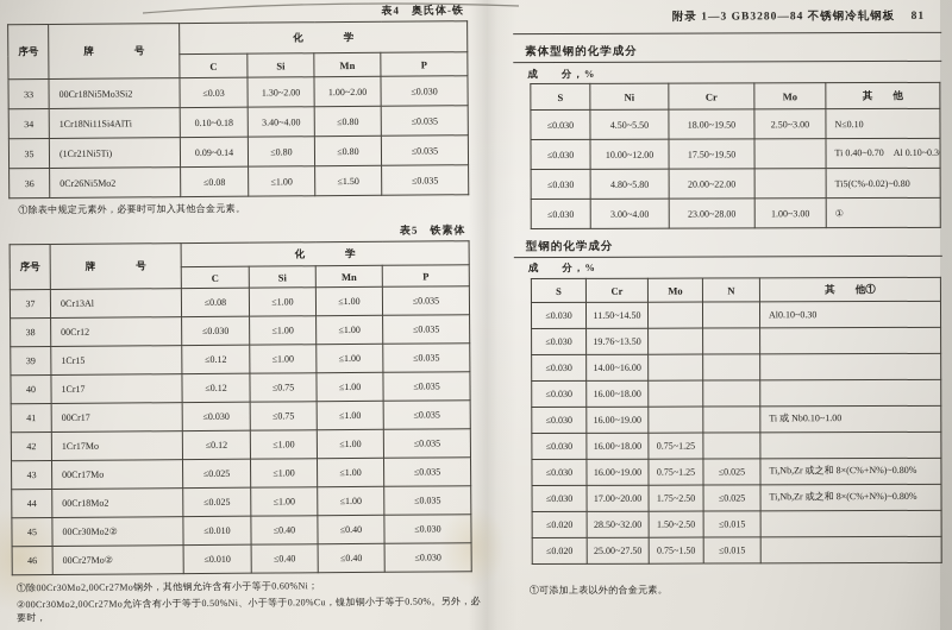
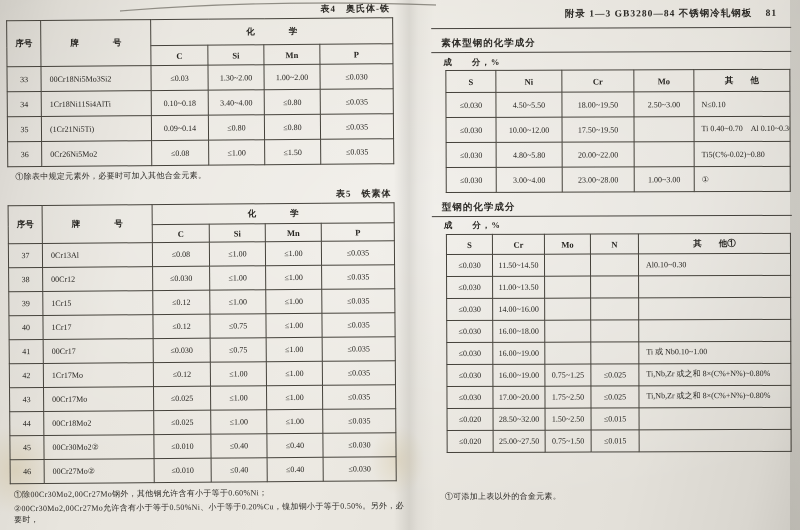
  表4 奥氏体-铁
  序号	牌 号	化 学
  C	Si	Mn	P
  33	00Cr18Ni5Mo3Si2	≤0.03	1.30~2.00	1.00~2.00	≤0.030
  34	1Cr18Ni11Si4AlTi	0.10~0.18	3.40~4.00	≤0.80	≤0.035
  35	(1Cr21Ni5Ti)	0.09~0.14	≤0.80	≤0.80	≤0.035
  36	0Cr26Ni5Mo2	≤0.08	≤1.00	≤1.50	≤0.035
  ①除表中规定元素外，必要时可加入其他合金元素。
  表5 铁素体
  序号	牌 号	化 学
  C	Si	Mn	P
  37	0Cr13Al	≤0.08	≤1.00	≤1.00	≤0.035
  38	00Cr12	≤0.030	≤1.00	≤1.00	≤0.035
  39	1Cr15	≤0.12	≤1.00	≤1.00	≤0.035
  40	1Cr17	≤0.12	≤0.75	≤1.00	≤0.035
  41	00Cr17	≤0.030	≤0.75	≤1.00	≤0.035
  42	1Cr17Mo	≤0.12	≤1.00	≤1.00	≤0.035
  43	00Cr17Mo	≤0.025	≤1.00	≤1.00	≤0.035
  44	00Cr18Mo2	≤0.025	≤1.00	≤1.00	≤0.035
  45	00Cr30Mo2②	≤0.010	≤0.40	≤0.40	≤0.030
  46	00Cr27Mo②	≤0.010	≤0.40	≤0.40	≤0.030
  ①除00Cr30Mo2,00Cr27Mo钢外，其他钢允许含有小于等于0.60%Ni；
  ②00Cr30Mo2,00Cr27Mo允许含有小于等于0.50%Ni、小于等于0.20%Cu，镍加铜小于等于0.50%。另外，必要时，
  附录 1—3 GB3280—84 不锈钢冷轧钢板 81
  素体型钢的化学成分
  成 分，%
  S	Ni	Cr	Mo	其 他
  ≤0.030	4.50~5.50	18.00~19.50	2.50~3.00	N≤0.10
  ≤0.030	10.00~12.00	17.50~19.50		Ti 0.40~0.70 Al 0.10~0.3
  ≤0.030	4.80~5.80	20.00~22.00		Ti5(C%-0.02)~0.80
  ≤0.030	3.00~4.00	23.00~28.00	1.00~3.00	①
  型钢的化学成分
  成 分，%
  S	Cr	Mo	N	其 他①
  ≤0.030	11.50~14.50			Al0.10~0.30
- ≤0.030	19.76~13.50
+ ≤0.030	11.00~13.50
  ≤0.030	14.00~16.00
  ≤0.030	16.00~18.00
  ≤0.030	16.00~19.00			Ti 或 Nb0.10~1.00
- ≤0.030	16.00~18.00	0.75~1.25
  ≤0.030	16.00~19.00	0.75~1.25	≤0.025	Ti,Nb,Zr 或之和 8×(C%+N%)~0.80%
  ≤0.030	17.00~20.00	1.75~2.50	≤0.025	Ti,Nb,Zr 或之和 8×(C%+N%)~0.80%
  ≤0.020	28.50~32.00	1.50~2.50	≤0.015
  ≤0.020	25.00~27.50	0.75~1.50	≤0.015
  ①可添加上表以外的合金元素。
